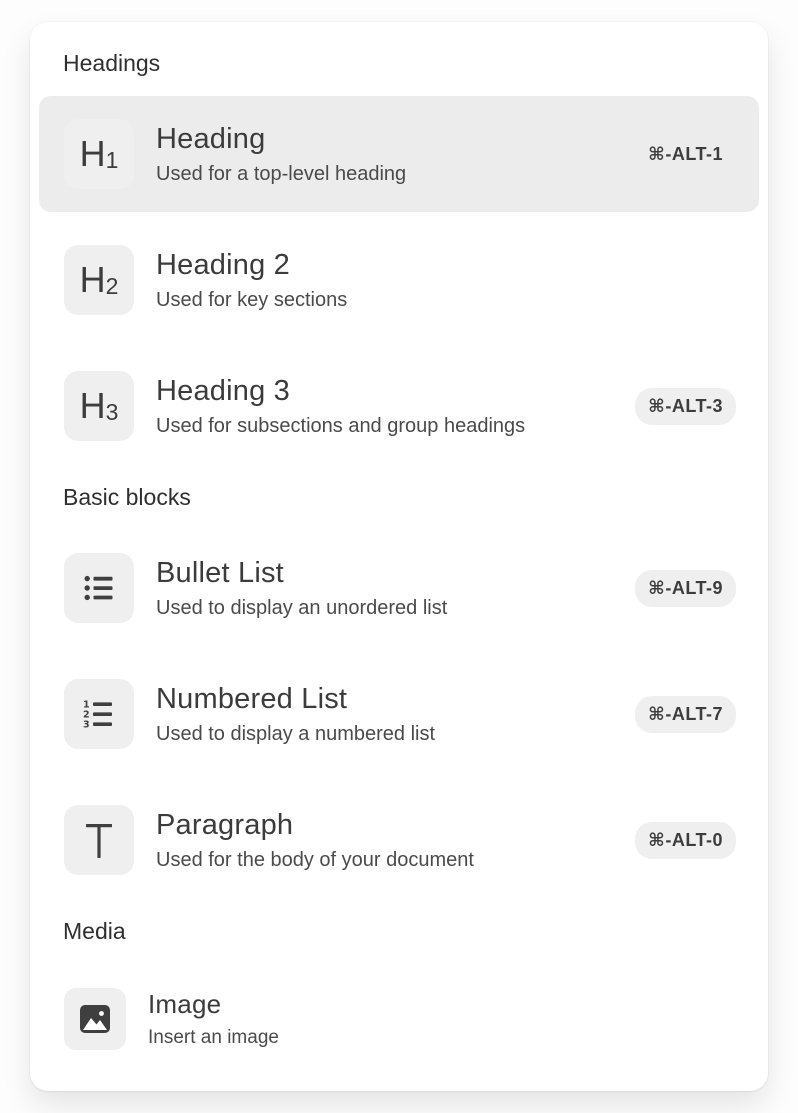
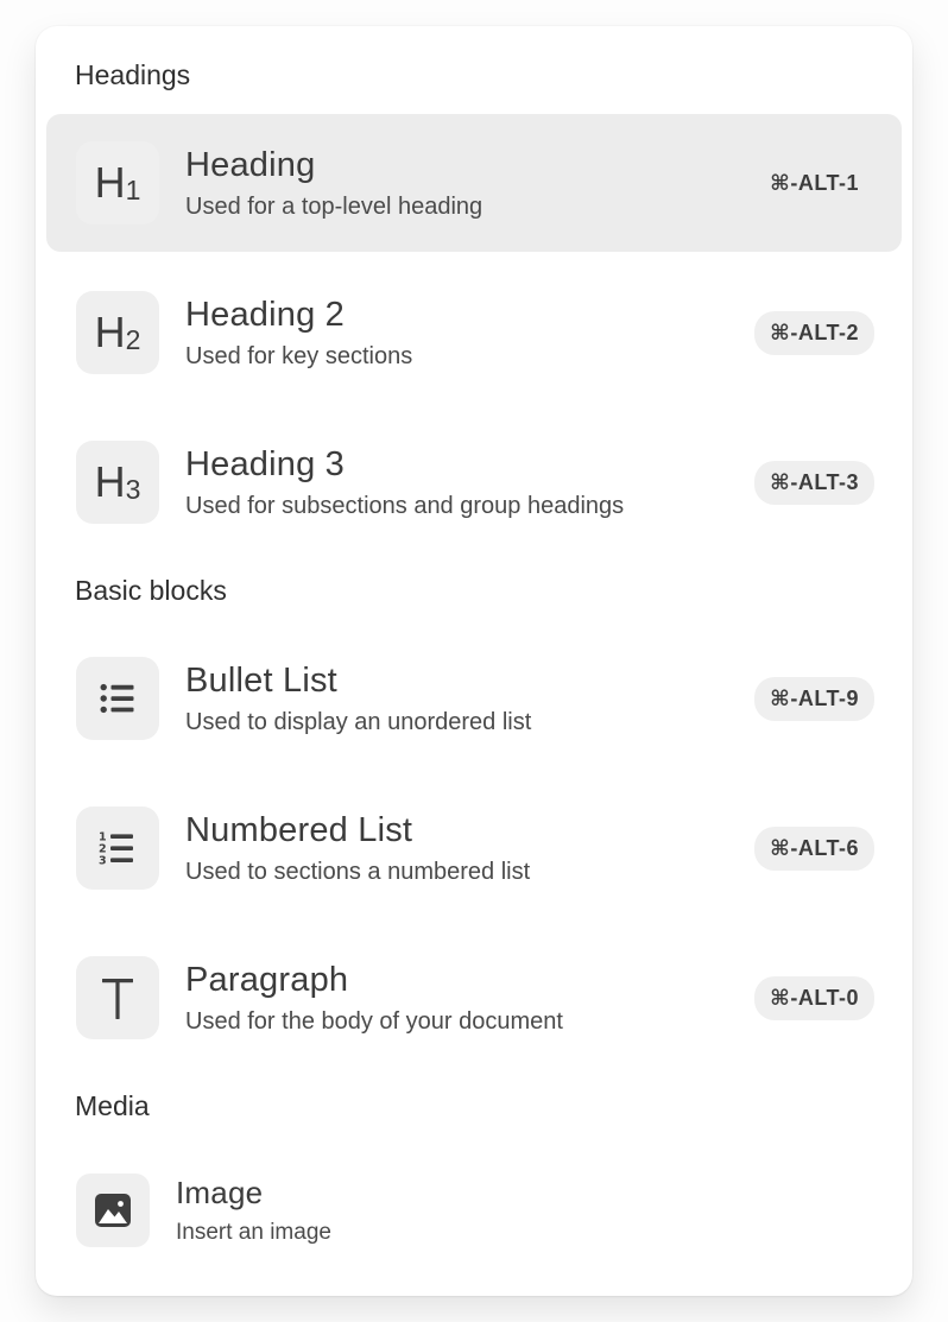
  Headings
  H
  1
  Heading
  Used for a top-level heading
  ⌘-ALT-1
  H
  2
  Heading 2
  Used for key sections
+ ⌘-ALT-2
  H
  3
  Heading 3
  Used for subsections and group headings
  ⌘-ALT-3
  Basic blocks
  Bullet List
  Used to display an unordered list
  ⌘-ALT-9
  1
  2
  3
  Numbered List
- Used to display a numbered list
+ Used to sections a numbered list
- ⌘-ALT-7
+ ⌘-ALT-6
  Paragraph
  Used for the body of your document
  ⌘-ALT-0
  Media
  Image
  Insert an image
